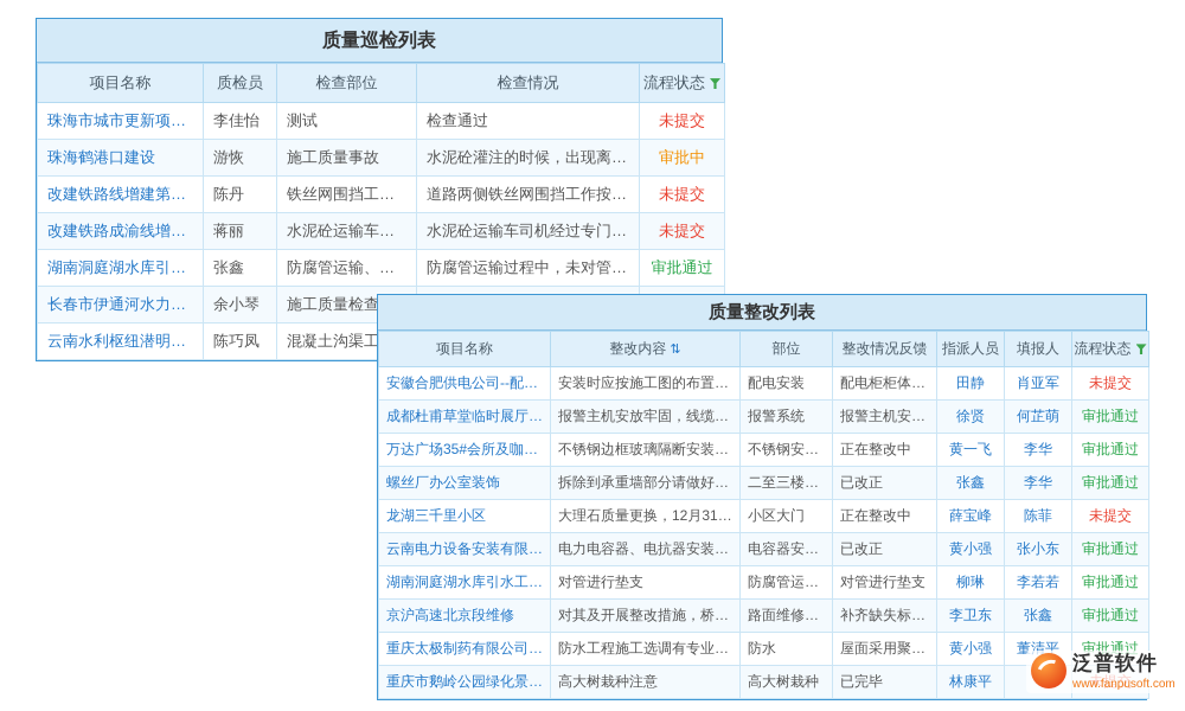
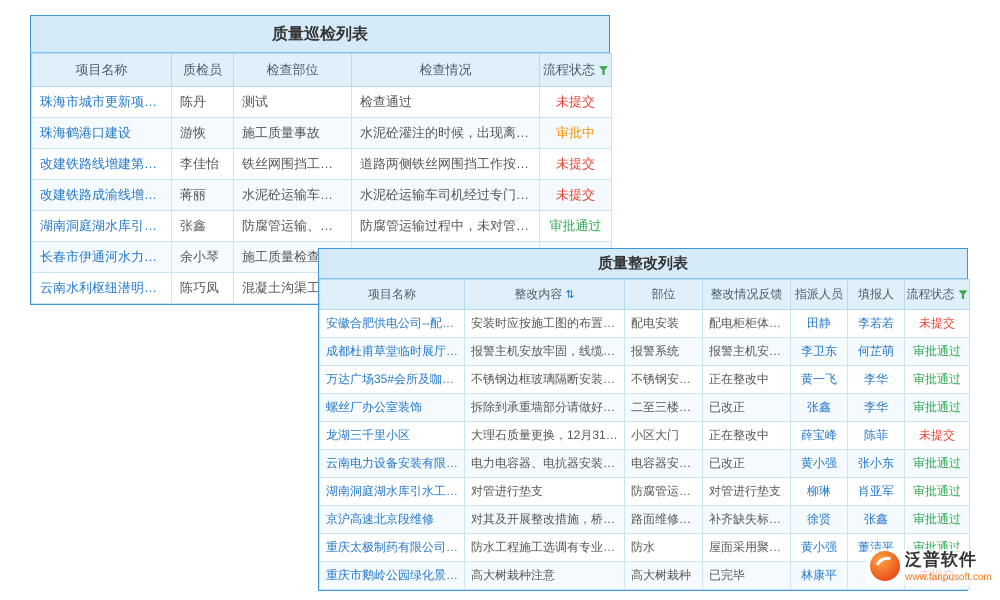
  质量巡检列表
  项目名称	质检员	检查部位	检查情况	流程状态
- 珠海市城市更新项目紫	李佳怡	测试	检查通过	未提交
+ 珠海市城市更新项目紫	陈丹	测试	检查通过	未提交
  珠海鹤港口建设	游恢	施工质量事故	水泥砼灌注的时候，出现离析现	审批中
- 改建铁路线增建第二线	陈丹	铁丝网围挡工作检	道路两侧铁丝网围挡工作按设计	未提交
+ 改建铁路线增建第二线	李佳怡	铁丝网围挡工作检	道路两侧铁丝网围挡工作按设计	未提交
  改建铁路成渝线增建第	蒋丽	水泥砼运输车检查	水泥砼运输车司机经过专门培训	未提交
  湖南洞庭湖水库引水工	张鑫	防腐管运输、布管	防腐管运输过程中，未对管进行	审批通过
  长春市伊通河水力发电	余小琴	施工质量检查
  云南水利枢纽潜明水库	陈巧凤	混凝土沟渠工
  质量整改列表
  项目名称	整改内容 ⇅	部位	整改情况反馈	指派人员	填报人	流程状态
- 安徽合肥供电公司--配电设	安装时应按施工图的布置，将	配电安装	配电柜柜体与...	田静	肖亚军	未提交
+ 安徽合肥供电公司--配电设	安装时应按施工图的布置，将	配电安装	配电柜柜体与...	田静	李若若	未提交
- 成都杜甫草堂临时展厅独	报警主机安放牢固，线缆连接	报警系统	报警主机安放...	徐贤	何芷萌	审批通过
+ 成都杜甫草堂临时展厅独	报警主机安放牢固，线缆连接	报警系统	报警主机安放...	李卫东	何芷萌	审批通过
  万达广场35#会所及咖啡厅	不锈钢边框玻璃隔断安装不牢	不锈钢安装...	正在整改中	黄一飞	李华	审批通过
  螺丝厂办公室装饰	拆除到承重墙部分请做好加固	二至三楼混...	已改正	张鑫	李华	审批通过
  龙湖三千里小区	大理石质量更换，12月31日之	小区大门	正在整改中	薛宝峰	陈菲	未提交
  云南电力设备安装有限公	电力电容器、电抗器安装方案	电容器安装...	已改正	黄小强	张小东	审批通过
- 湖南洞庭湖水库引水工程	对管进行垫支	防腐管运输...	对管进行垫支	柳琳	李若若	审批通过
+ 湖南洞庭湖水库引水工程	对管进行垫支	防腐管运输...	对管进行垫支	柳琳	肖亚军	审批通过
- 京沪高速北京段维修	对其及开展整改措施，桥头...	路面维修检...	补齐缺失标志...	李卫东	张鑫	审批通过
+ 京沪高速北京段维修	对其及开展整改措施，桥头...	路面维修检...	补齐缺失标志...	徐贤	张鑫	审批通过
  重庆太极制药有限公司亳	防水工程施工选调有专业资质	防水	屋面采用聚氨...	黄小强	董清平	审批通过
  重庆市鹅岭公园绿化景观	高大树栽种注意	高大树栽种	已完毕	林康平		未提交
  泛普软件
  www.fanpusoft.com
